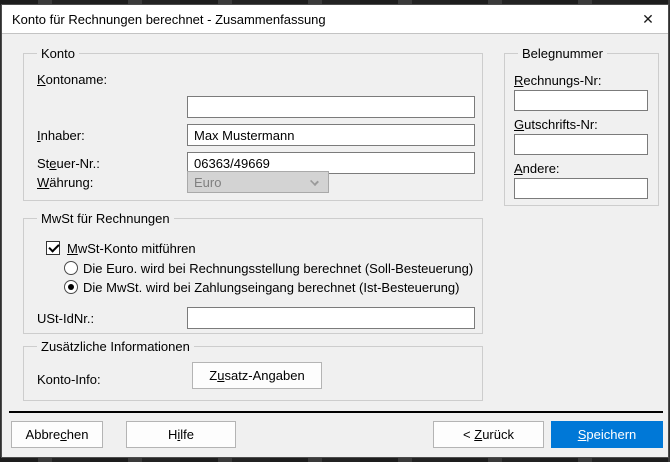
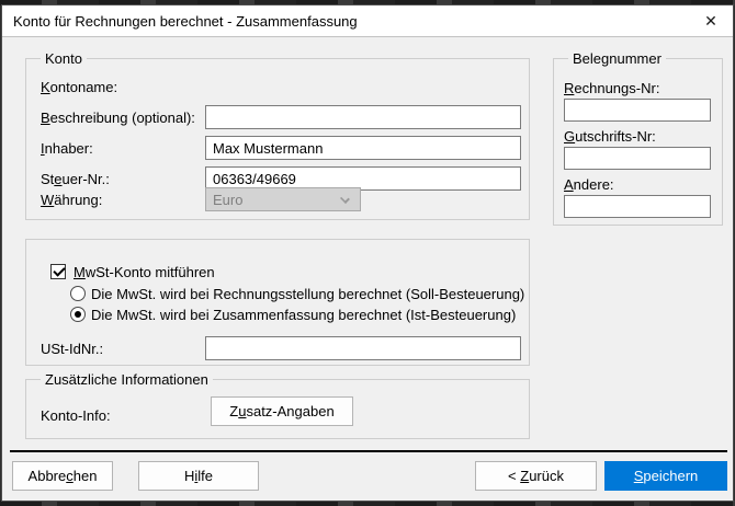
  Konto für Rechnungen berechnet - Zusammenfassung
  ✕
  Konto
  Kontoname:
+ Beschreibung (optional):
  Inhaber:
  Max Mustermann
  Steuer-Nr.:
  06363/49669
  Währung:
  Euro
  Belegnummer
  Rechnungs-Nr:
  Gutschrifts-Nr:
  Andere:
- MwSt für Rechnungen
  MwSt-Konto mitführen
- Die Euro. wird bei Rechnungsstellung berechnet (Soll-Besteuerung)
+ Die MwSt. wird bei Rechnungsstellung berechnet (Soll-Besteuerung)
- Die MwSt. wird bei Zahlungseingang berechnet (Ist-Besteuerung)
+ Die MwSt. wird bei Zusammenfassung berechnet (Ist-Besteuerung)
  USt-IdNr.:
  Zusätzliche Informationen
  Konto-Info:
  Zusatz-Angaben
  Abbrechen
  Hilfe
  < Zurück
  Speichern
